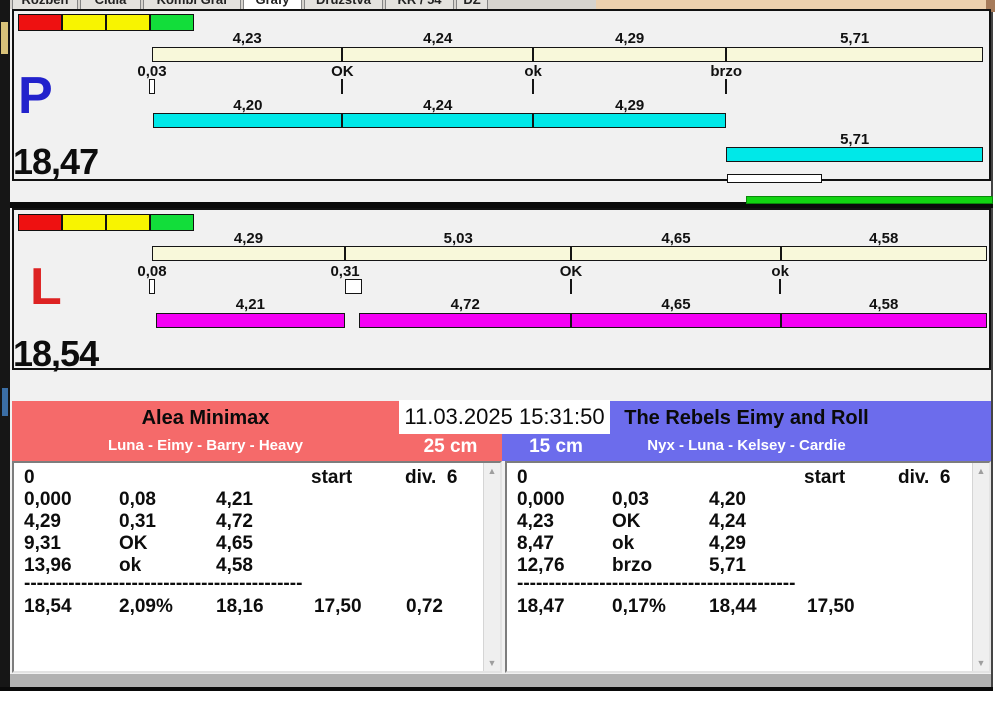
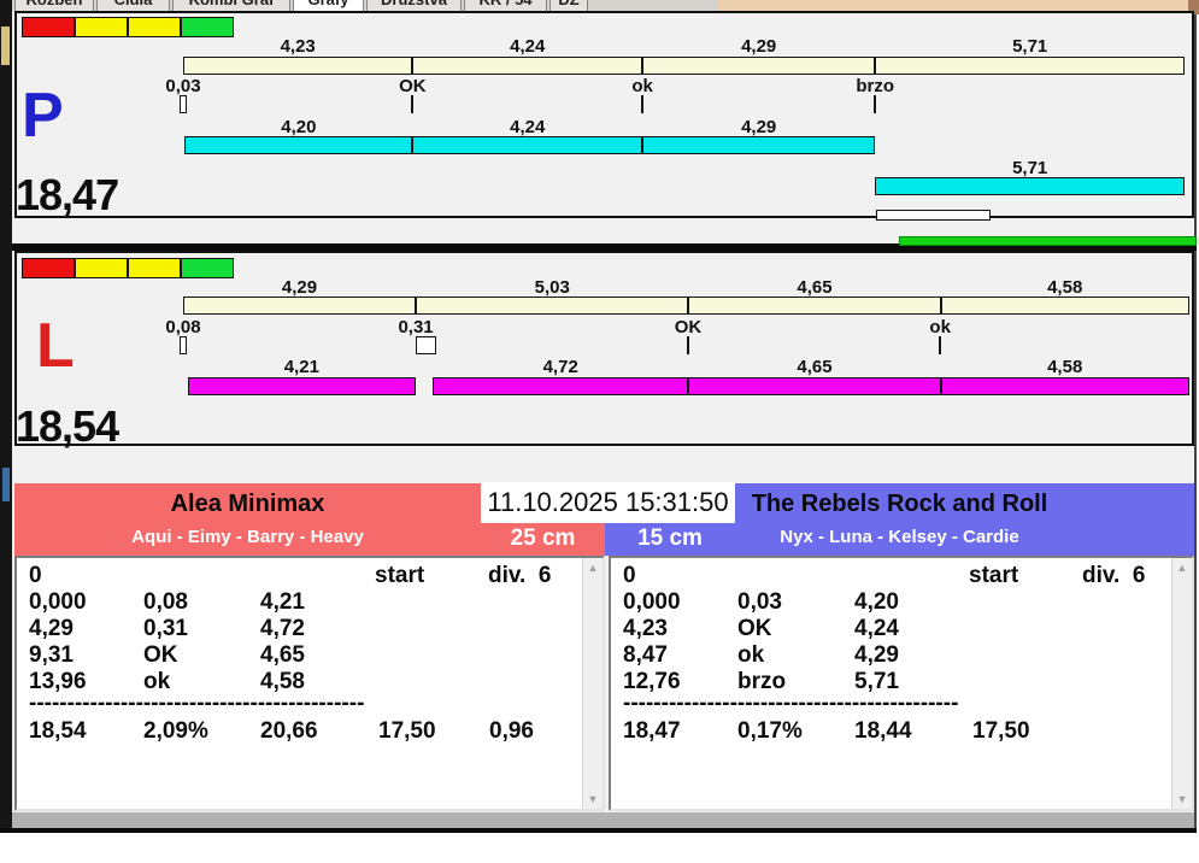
  4,23
  4,24
  4,29
  5,71
  0,03
  OK
  ok
  brzo
  4,20
  4,24
  4,29
  5,71
  4,29
  5,03
  4,65
  4,58
  0,08
  0,31
  OK
  ok
  4,21
  4,72
  4,65
  4,58
  P
  18,47
  L
  18,54
  Alea Minimax
- Luna - Eimy - Barry - Heavy
+ Aqui - Eimy - Barry - Heavy
- The Rebels Eimy and Roll
+ The Rebels Rock and Roll
  Nyx - Luna - Kelsey - Cardie
- 11.03.2025 15:31:50
+ 11.10.2025 15:31:50
  25 cm
  15 cm
  0
  start
  div. 6
  0,000
  0,08
  4,21
  4,29
  0,31
  4,72
  9,31
  OK
  4,65
  13,96
  ok
  4,58
  --------------------------------------------
  18,54
  2,09%
- 18,16
+ 20,66
  17,50
- 0,72
+ 0,96
  ▲
  ▼
  0
  start
  div. 6
  0,000
  0,03
  4,20
  4,23
  OK
  4,24
  8,47
  ok
  4,29
  12,76
  brzo
  5,71
  --------------------------------------------
  18,47
  0,17%
  18,44
  17,50
  ▲
  ▼
